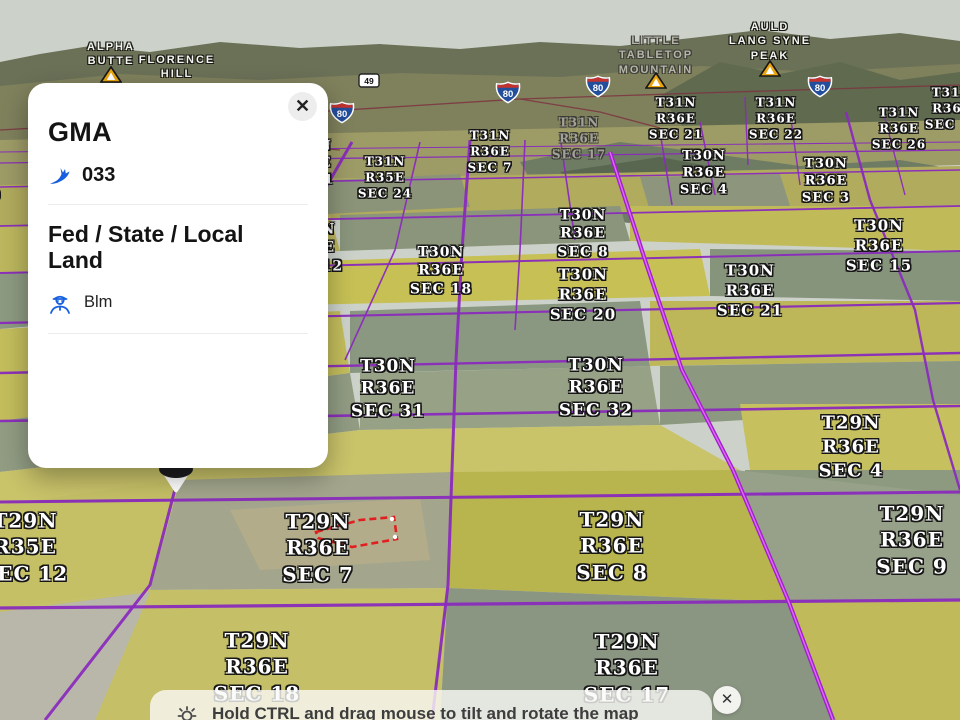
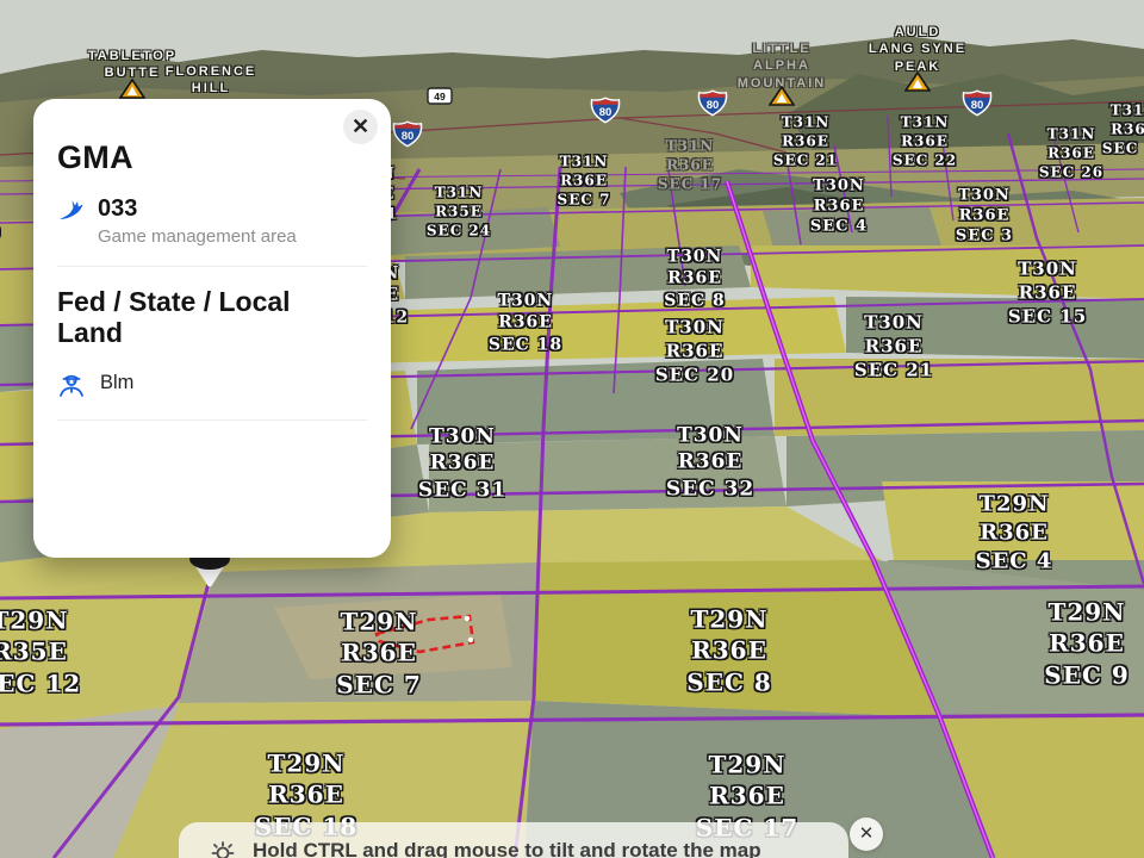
  T31N
  R35E
  SEC 24
  T31N
  R36E
  SEC 7
  T31N
  R36E
  SEC 17
  T31N
  R36E
  SEC 21
  T31N
  R36E
  SEC 22
  T31N
  R36E
  SEC 26
  T31
  R36
  T30N
  R36E
  SEC 4
  T30N
  R36E
  SEC 3
  T30N
  R36E
  SEC 8
  T30N
  R36E
  SEC 15
  T30N
  R36E
  SEC 18
  T30N
  R36E
  SEC 20
  T30N
  R36E
  SEC 21
  T30N
  R36E
  SEC 31
  T30N
  R36E
  SEC 32
  T29N
  R36E
  SEC 4
  T29N
  R35E
  EC 12
  T29N
  R36E
  SEC 7
  T29N
  R36E
  SEC 8
  T29N
  R36E
  SEC 9
  T29N
  R36E
  SEC 18
  T29N
  R36E
  SEC 17
- ALPHA
+ TABLETOP
  BUTTE
  FLORENCE
  HILL
  LITTLE
- TABLETOP
+ ALPHA
  MOUNTAIN
  AULD
  LANG SYNE
  PEAK
  49
  80
  80
  80
  80
  ✕
  GMA
  033
+ Game management area
  Fed / State / Local Land
  Blm
  Hold CTRL and drag mouse to tilt and rotate the map
  ✕
